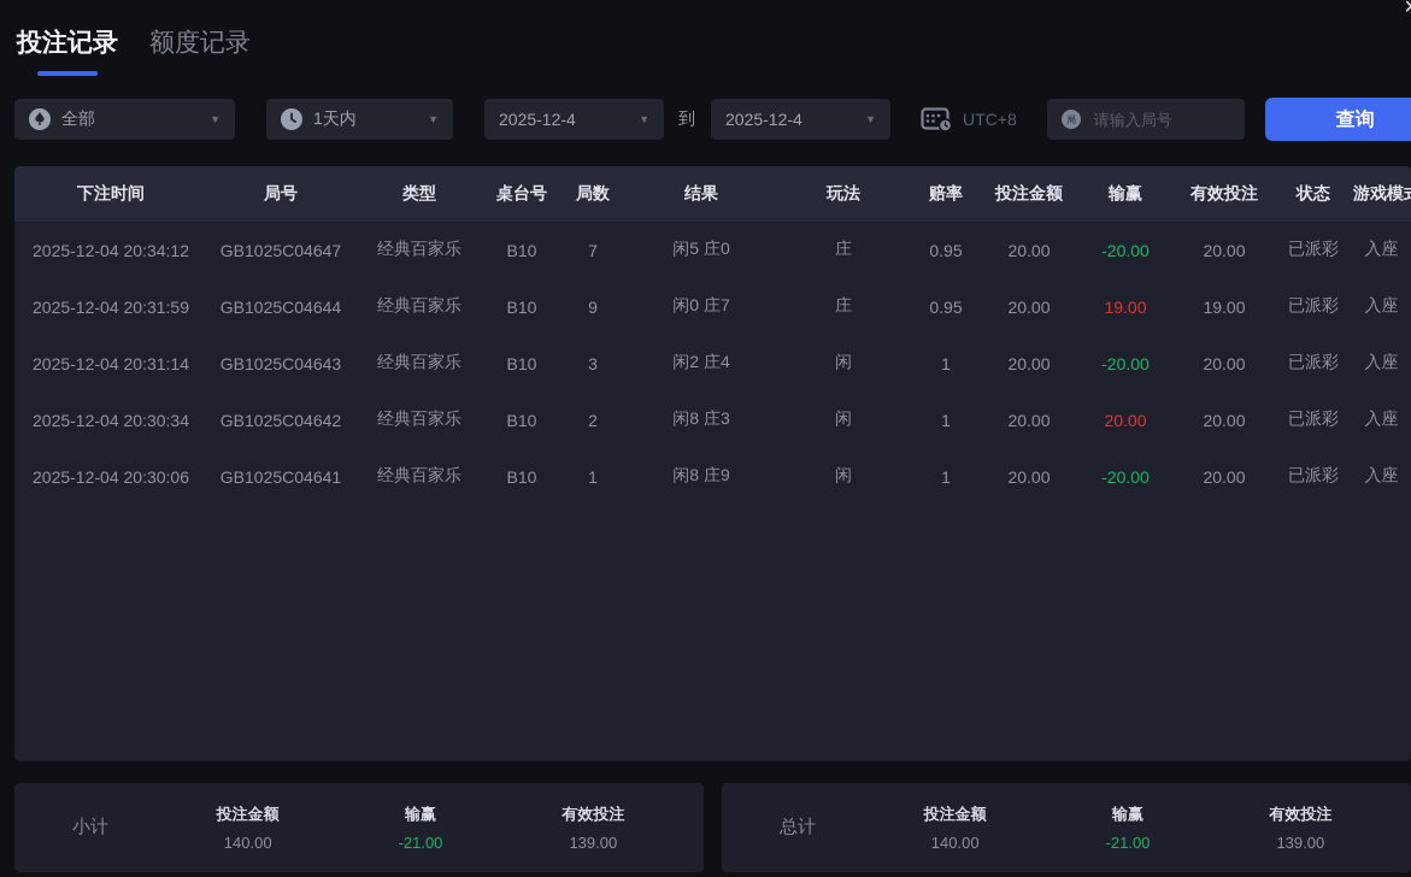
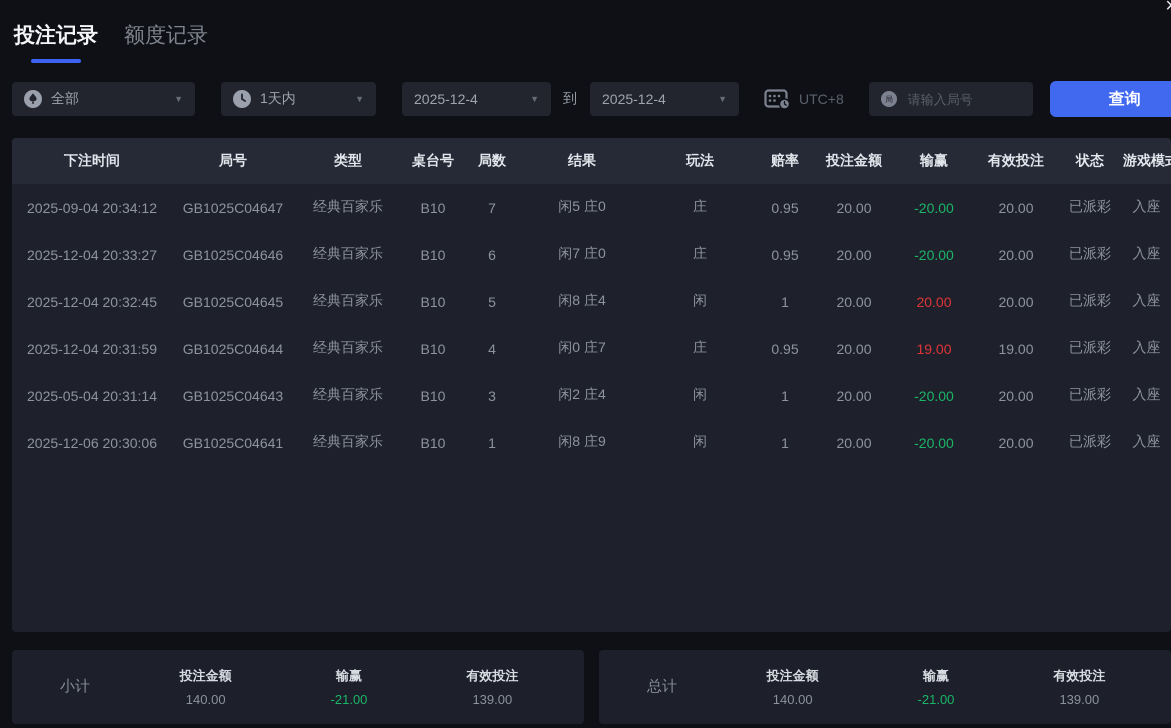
  投注记录
  额度记录
  全部
  ▼
  1天内
  ▼
  2025-12-4
  ▼
  到
  2025-12-4
  ▼
  UTC+8
  局
  请输入局号
  查询
  下注时间	局号	类型	桌台号	局数	结果	玩法	赔率	投注金额	输赢	有效投注	状态	游戏模
- 2025-12-04 20:34:12	GB1025C04647	经典百家乐	B10	7	闲5 庄0	庄	0.95	20.00	-20.00	20.00	已派彩	入座
+ 2025-09-04 20:34:12	GB1025C04647	经典百家乐	B10	7	闲5 庄0	庄	0.95	20.00	-20.00	20.00	已派彩	入座
+ 2025-12-04 20:33:27	GB1025C04646	经典百家乐	B10	6	闲7 庄0	庄	0.95	20.00	-20.00	20.00	已派彩	入座
+ 2025-12-04 20:32:45	GB1025C04645	经典百家乐	B10	5	闲8 庄4	闲	1	20.00	20.00	20.00	已派彩	入座
- 2025-12-04 20:31:59	GB1025C04644	经典百家乐	B10	9	闲0 庄7	庄	0.95	20.00	19.00	19.00	已派彩	入座
+ 2025-12-04 20:31:59	GB1025C04644	经典百家乐	B10	4	闲0 庄7	庄	0.95	20.00	19.00	19.00	已派彩	入座
- 2025-12-04 20:31:14	GB1025C04643	经典百家乐	B10	3	闲2 庄4	闲	1	20.00	-20.00	20.00	已派彩	入座
+ 2025-05-04 20:31:14	GB1025C04643	经典百家乐	B10	3	闲2 庄4	闲	1	20.00	-20.00	20.00	已派彩	入座
- 2025-12-04 20:30:34	GB1025C04642	经典百家乐	B10	2	闲8 庄3	闲	1	20.00	20.00	20.00	已派彩	入座
- 2025-12-04 20:30:06	GB1025C04641	经典百家乐	B10	1	闲8 庄9	闲	1	20.00	-20.00	20.00	已派彩	入座
+ 2025-12-06 20:30:06	GB1025C04641	经典百家乐	B10	1	闲8 庄9	闲	1	20.00	-20.00	20.00	已派彩	入座
  小计
  投注金额
  140.00
  输赢
  -21.00
  有效投注
  139.00
  总计
  投注金额
  140.00
  输赢
  -21.00
  有效投注
  139.00
